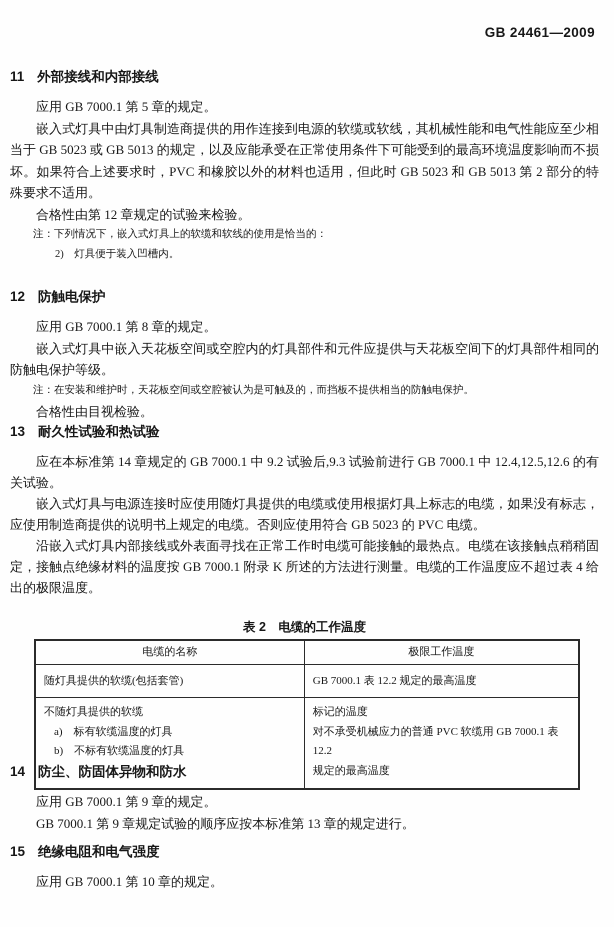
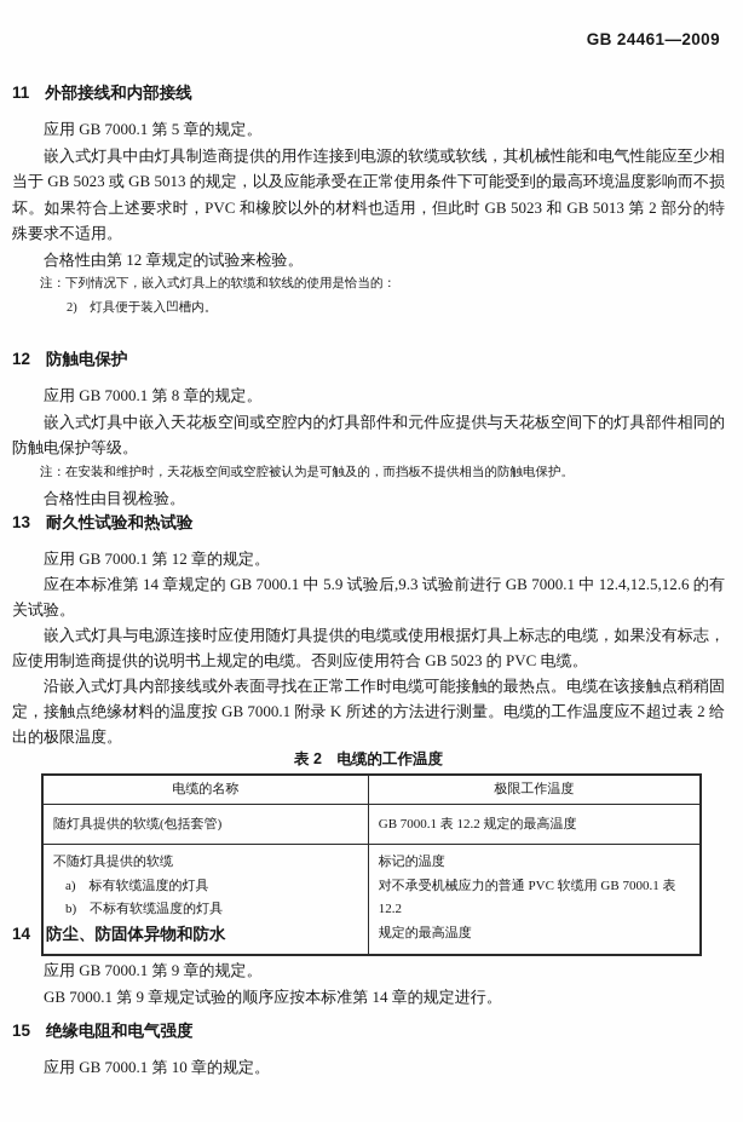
  GB 24461—2009
  11
  外部接线和内部接线
  应用 GB 7000.1 第 5 章的规定。
  嵌入式灯具中由灯具制造商提供的用作连接到电源的软缆或软线，其机械性能和电气性能应至少相当于 GB 5023 或 GB 5013 的规定，以及应能承受在正常使用条件下可能受到的最高环境温度影响而不损坏。如果符合上述要求时，PVC 和橡胶以外的材料也适用，但此时 GB 5023 和 GB 5013 第 2 部分的特殊要求不适用。
  合格性由第 12 章规定的试验来检验。
  注：下列情况下，嵌入式灯具上的软缆和软线的使用是恰当的：
  2) 灯具便于装入凹槽内。
  12
  防触电保护
  应用 GB 7000.1 第 8 章的规定。
  嵌入式灯具中嵌入天花板空间或空腔内的灯具部件和元件应提供与天花板空间下的灯具部件相同的防触电保护等级。
  注：在安装和维护时，天花板空间或空腔被认为是可触及的，而挡板不提供相当的防触电保护。
  合格性由目视检验。
  13
  耐久性试验和热试验
+ 应用 GB 7000.1 第 12 章的规定。
- 应在本标准第 14 章规定的 GB 7000.1 中 9.2 试验后,9.3 试验前进行 GB 7000.1 中 12.4,12.5,12.6 的有关试验。
+ 应在本标准第 14 章规定的 GB 7000.1 中 5.9 试验后,9.3 试验前进行 GB 7000.1 中 12.4,12.5,12.6 的有关试验。
  嵌入式灯具与电源连接时应使用随灯具提供的电缆或使用根据灯具上标志的电缆，如果没有标志，应使用制造商提供的说明书上规定的电缆。否则应使用符合 GB 5023 的 PVC 电缆。
- 沿嵌入式灯具内部接线或外表面寻找在正常工作时电缆可能接触的最热点。电缆在该接触点稍稍固定，接触点绝缘材料的温度按 GB 7000.1 附录 K 所述的方法进行测量。电缆的工作温度应不超过表 4 给出的极限温度。
+ 沿嵌入式灯具内部接线或外表面寻找在正常工作时电缆可能接触的最热点。电缆在该接触点稍稍固定，接触点绝缘材料的温度按 GB 7000.1 附录 K 所述的方法进行测量。电缆的工作温度应不超过表 2 给出的极限温度。
  表 2 电缆的工作温度
  电缆的名称	极限工作温度
  随灯具提供的软缆(包括套管)	GB 7000.1 表 12.2 规定的最高温度
  不随灯具提供的软缆 a) 标有软缆温度的灯具 b) 不标有软缆温度的灯具	标记的温度 对不承受机械应力的普通 PVC 软缆用 GB 7000.1 表 12.2 规定的最高温度
  14
  防尘、防固体异物和防水
  应用 GB 7000.1 第 9 章的规定。
- GB 7000.1 第 9 章规定试验的顺序应按本标准第 13 章的规定进行。
+ GB 7000.1 第 9 章规定试验的顺序应按本标准第 14 章的规定进行。
  15
  绝缘电阻和电气强度
  应用 GB 7000.1 第 10 章的规定。
